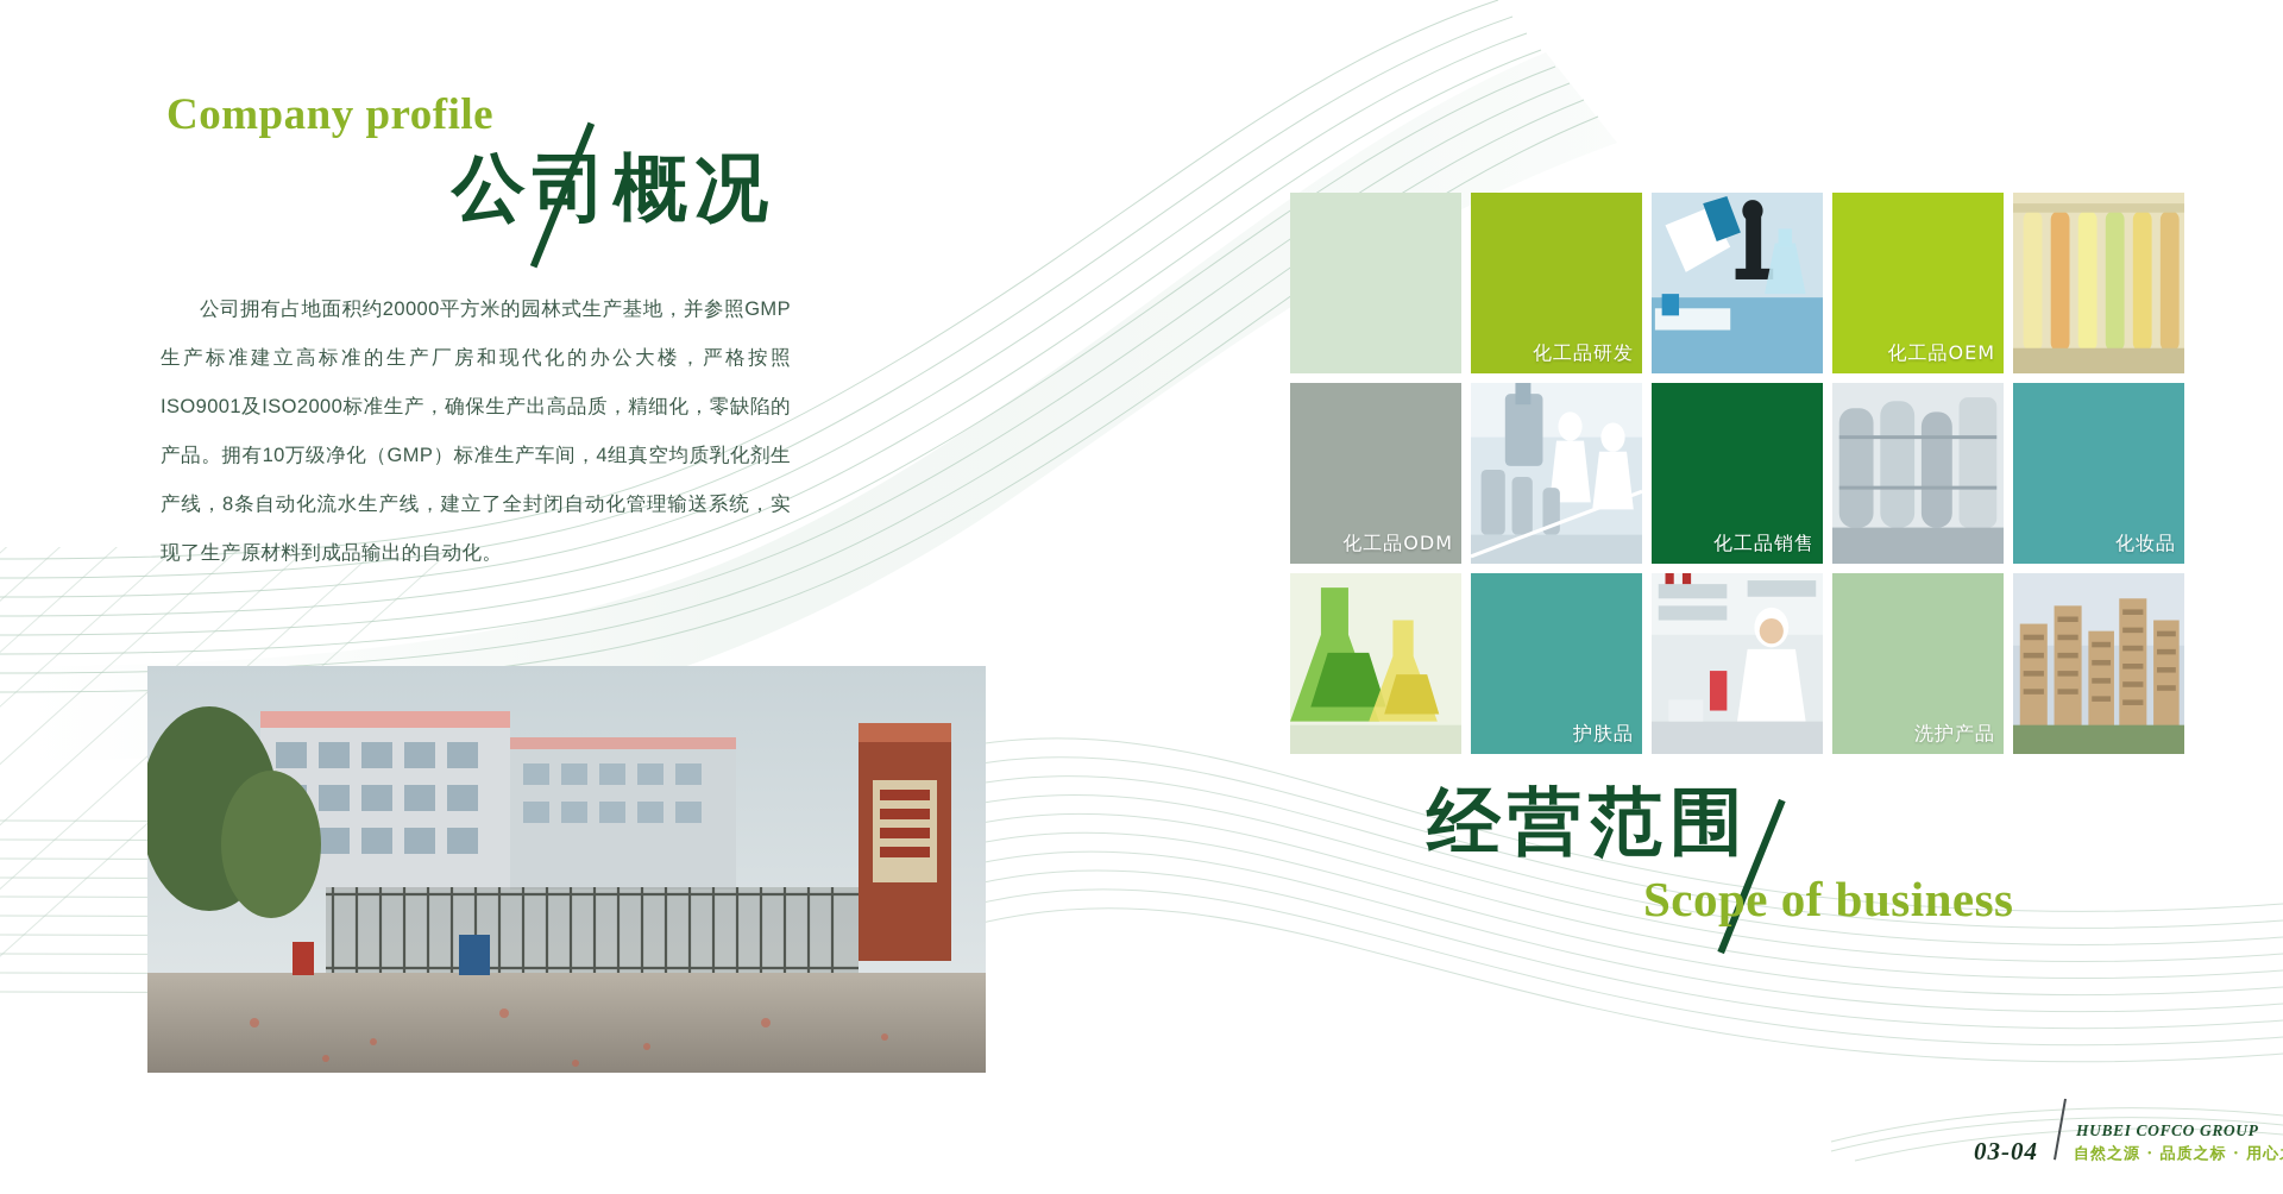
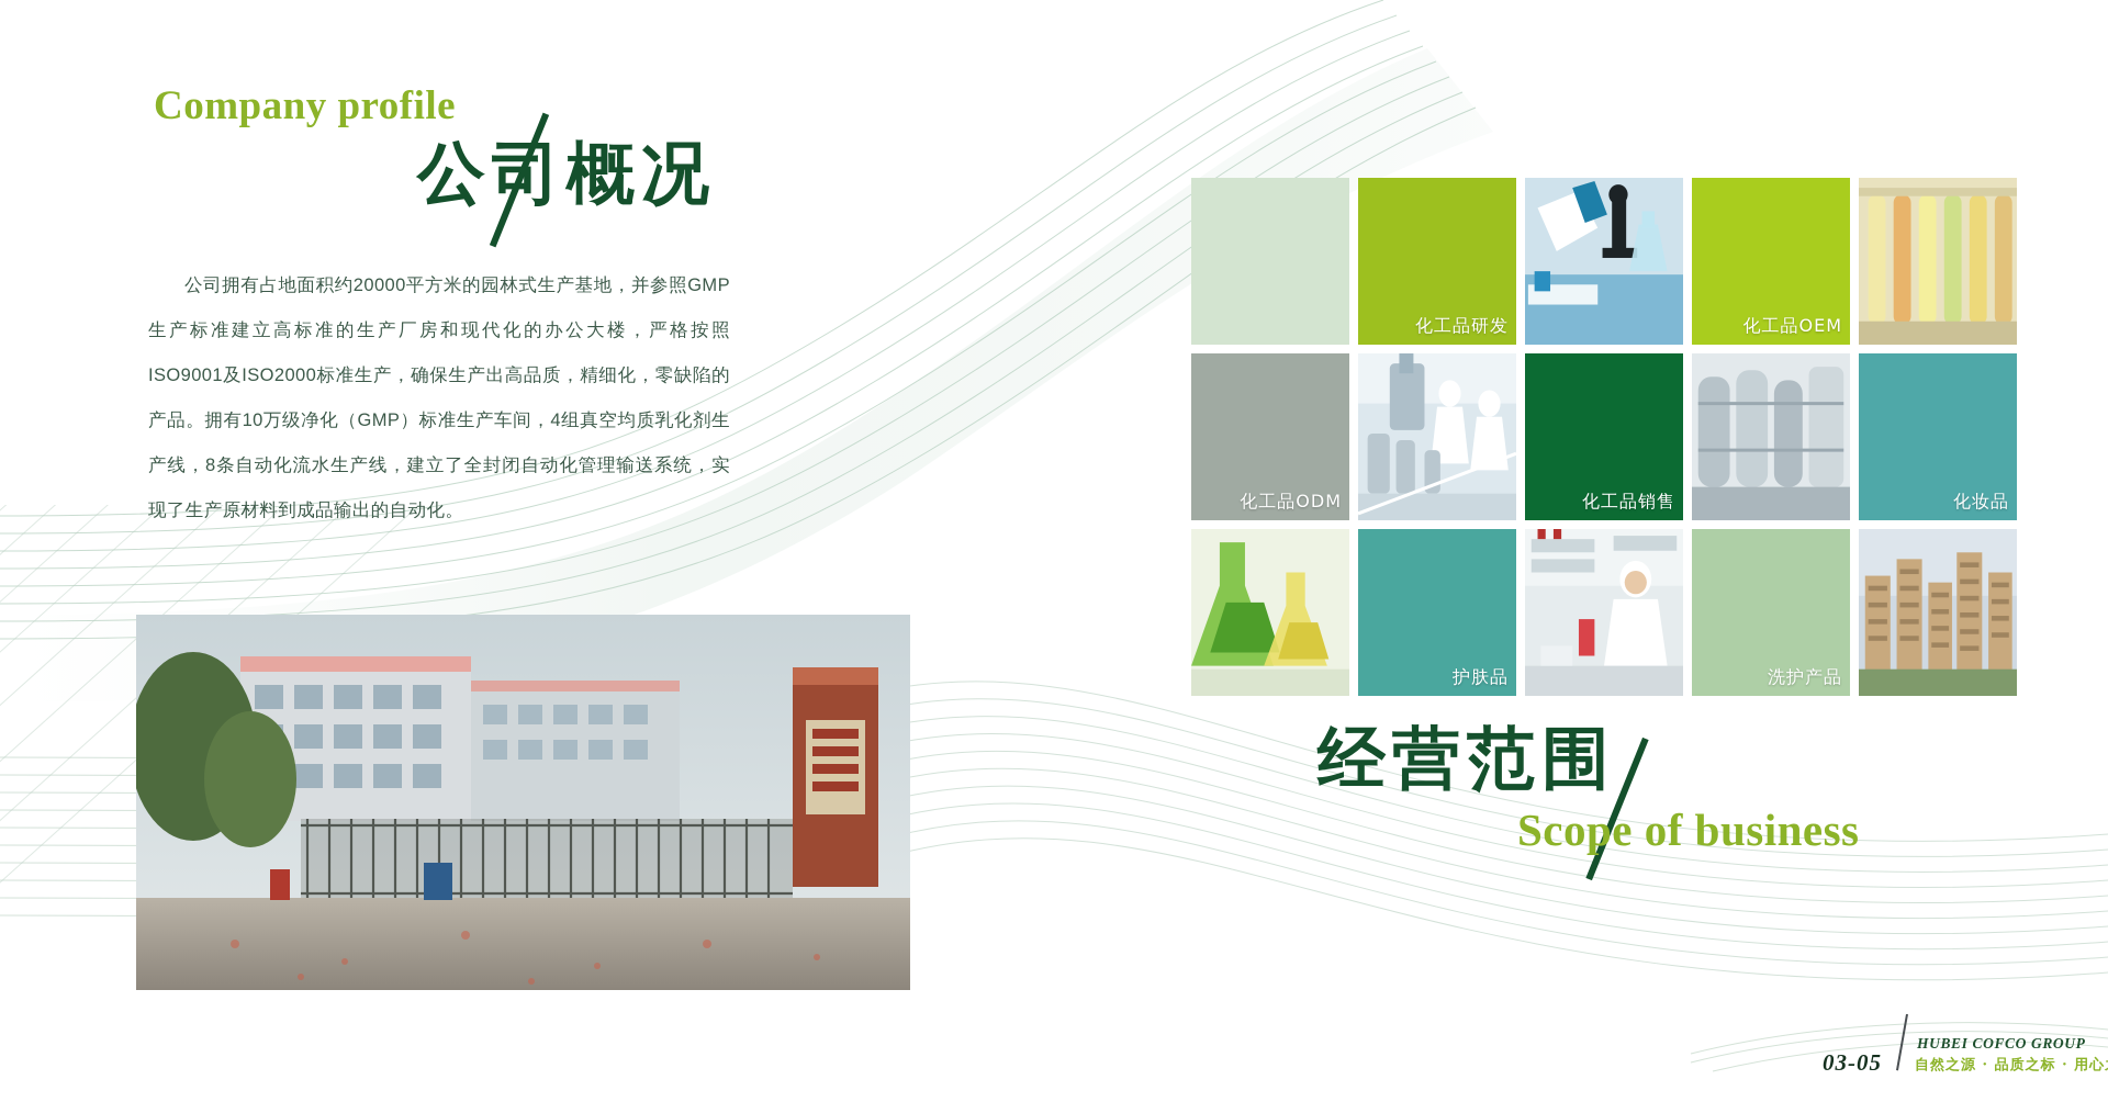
  Company profile
  公司概况
  公司拥有占地面积约20000平方米的园林式生产基地，并参照GMP生产标准建立高标准的生产厂房和现代化的办公大楼，严格按照ISO9001及ISO2000标准生产，确保生产出高品质，精细化，零缺陷的产品。拥有10万级净化（GMP）标准生产车间，4组真空均质乳化剂生产线，8条自动化流水生产线，建立了全封闭自动化管理输送系统，实现了生产原材料到成品输出的自动化。
  化工品研发
  化工品OEM
  化工品ODM
  化工品销售
  化妆品
  护肤品
  洗护产品
  经营范围
  Scope of business
- 03-04
+ 03-05
  HUBEI COFCO GROUP
  自然之源 · 品质之标 · 用心
